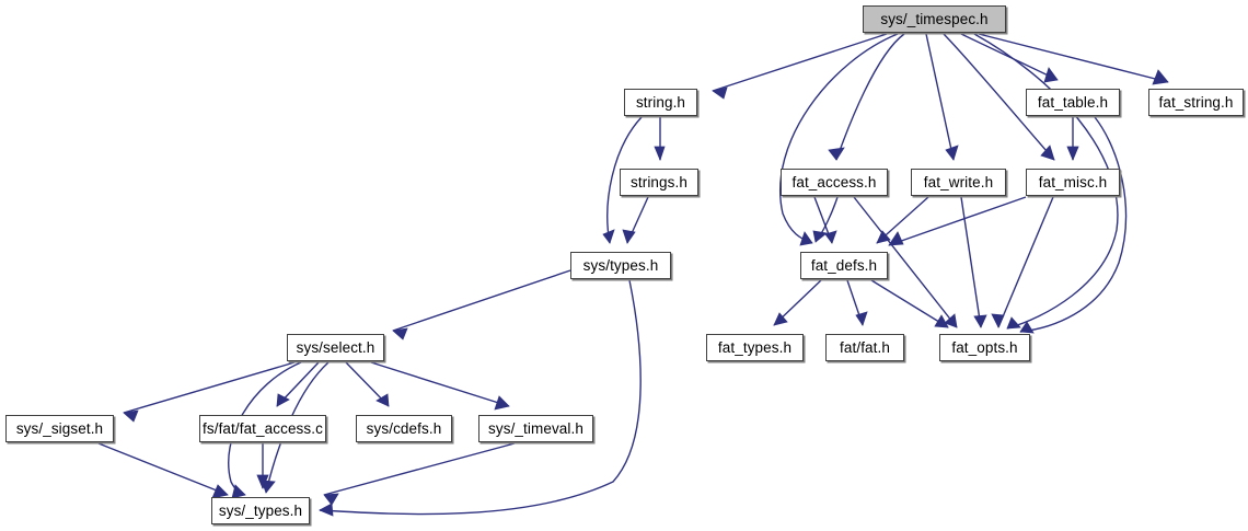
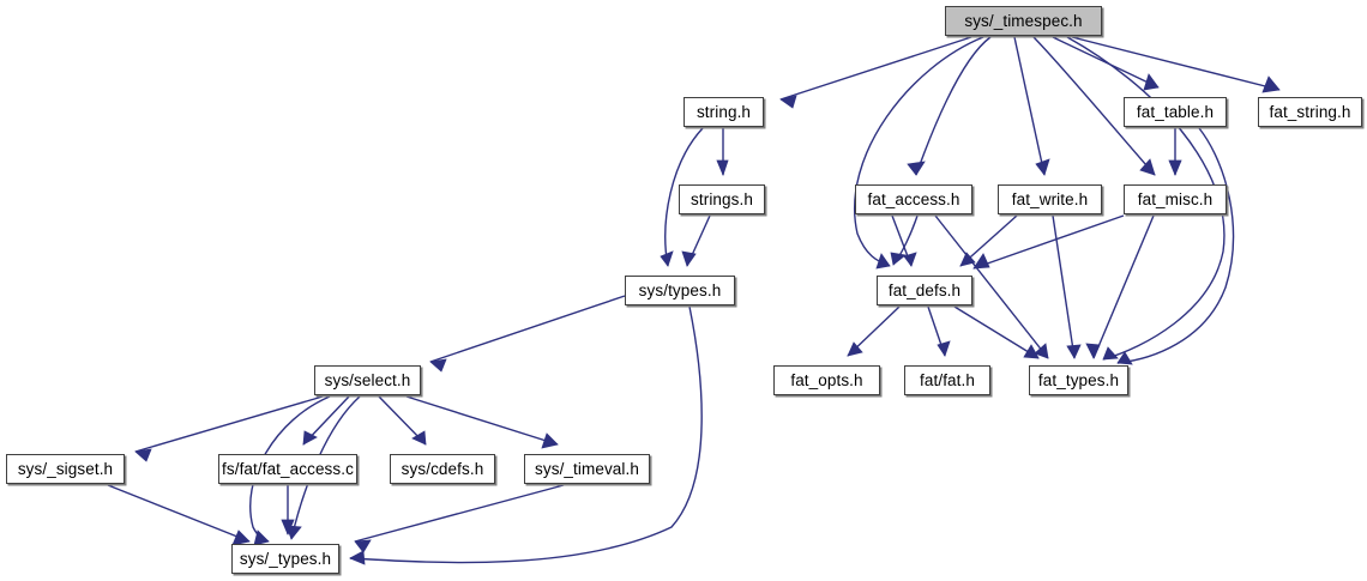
  sys/_timespec.h
  string.h
  fat_table.h
  fat_string.h
  strings.h
  fat_access.h
  fat_write.h
  fat_misc.h
  sys/types.h
  fat_defs.h
  sys/select.h
- fat_types.h
+ fat_opts.h
  fat/fat.h
- fat_opts.h
+ fat_types.h
  sys/_sigset.h
  fs/fat/fat_access.c
  sys/cdefs.h
  sys/_timeval.h
  sys/_types.h
